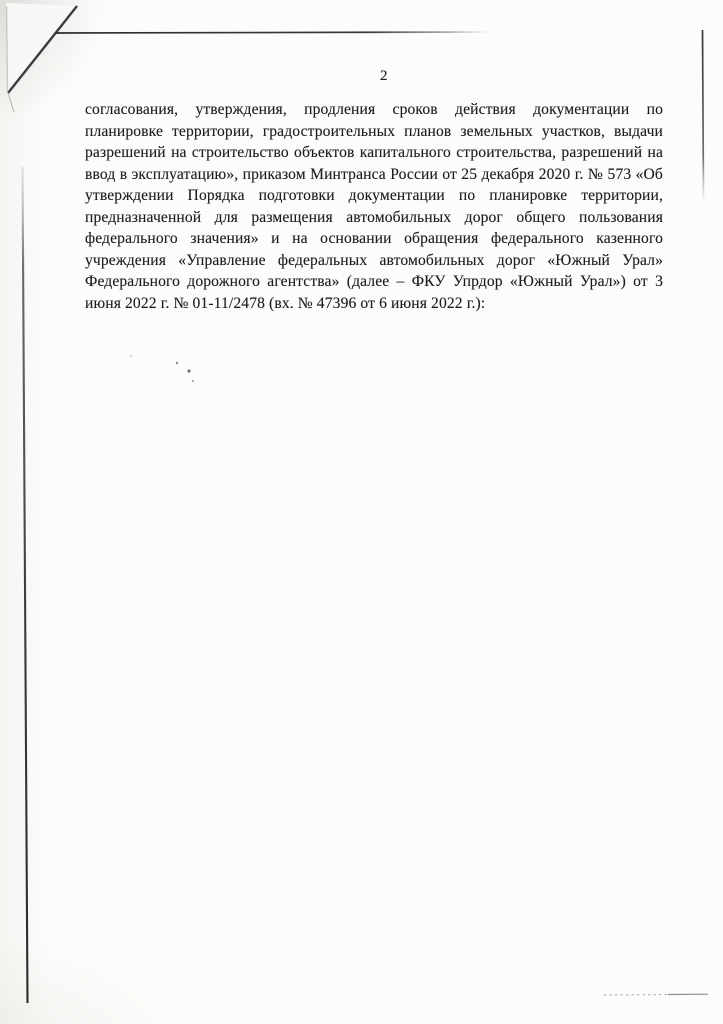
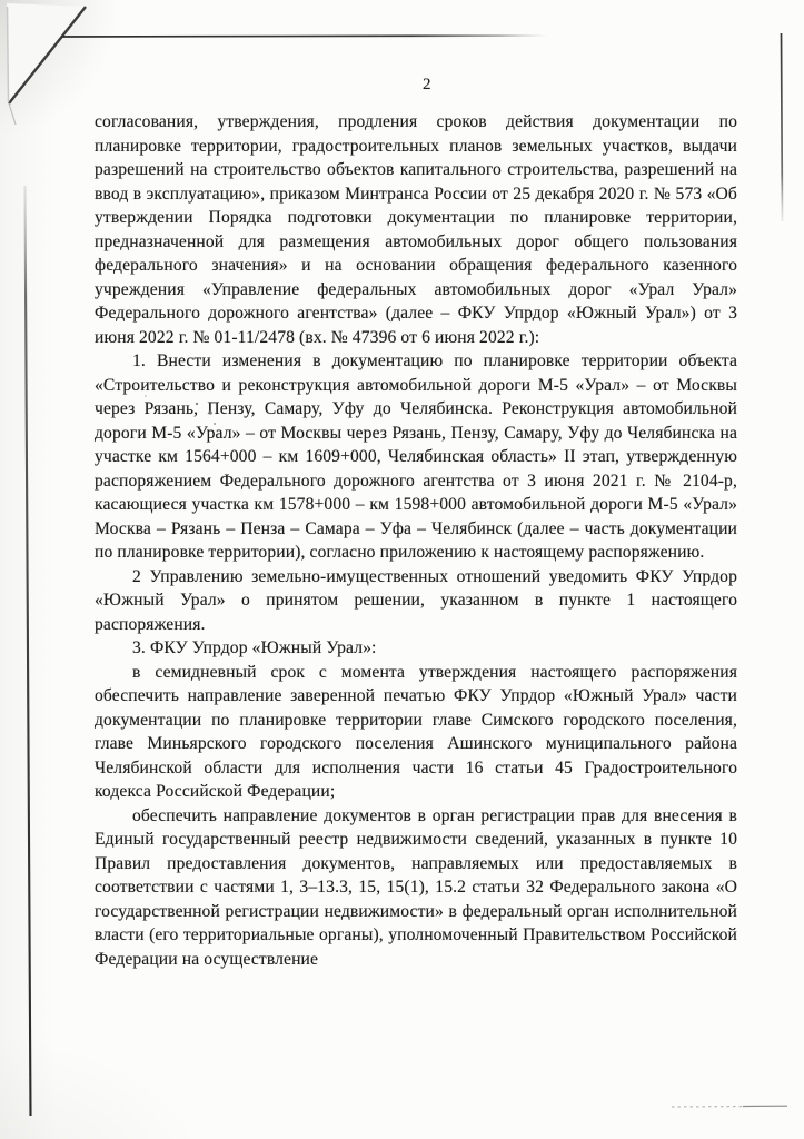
  2
- согласования, утверждения, продления сроков действия документации по планировке территории, градостроительных планов земельных участков, выдачи разрешений на строительство объектов капитального строительства, разрешений на ввод в эксплуатацию», приказом Минтранса России от 25 декабря 2020 г. № 573 «Об утверждении Порядка подготовки документации по планировке территории, предназначенной для размещения автомобильных дорог общего пользования федерального значения» и на основании обращения федерального казенного учреждения «Управление федеральных автомобильных дорог «Южный Урал» Федерального дорожного агентства» (далее – ФКУ Упрдор «Южный Урал») от 3 июня 2022 г. № 01-11/2478 (вх. № 47396 от 6 июня 2022 г.):
+ согласования, утверждения, продления сроков действия документации по планировке территории, градостроительных планов земельных участков, выдачи разрешений на строительство объектов капитального строительства, разрешений на ввод в эксплуатацию», приказом Минтранса России от 25 декабря 2020 г. № 573 «Об утверждении Порядка подготовки документации по планировке территории, предназначенной для размещения автомобильных дорог общего пользования федерального значения» и на основании обращения федерального казенного учреждения «Управление федеральных автомобильных дорог «Урал Урал» Федерального дорожного агентства» (далее – ФКУ Упрдор «Южный Урал») от 3 июня 2022 г. № 01-11/2478 (вх. № 47396 от 6 июня 2022 г.):
+ 1. Внести изменения в документацию по планировке территории объекта «Строительство и реконструкция автомобильной дороги М-5 «Урал» – от Москвы через Рязань, Пензу, Самару, Уфу до Челябинска. Реконструкция автомобильной дороги М-5 «Урал» – от Москвы через Рязань, Пензу, Самару, Уфу до Челябинска на участке км 1564+000 – км 1609+000, Челябинская область» II этап, утвержденную распоряжением Федерального дорожного агентства от 3 июня 2021 г. № 2104-р, касающиеся участка км 1578+000 – км 1598+000 автомобильной дороги М-5 «Урал» Москва – Рязань – Пенза – Самара – Уфа – Челябинск (далее – часть документации по планировке территории), согласно приложению к настоящему распоряжению.
+ 2 Управлению земельно-имущественных отношений уведомить ФКУ Упрдор «Южный Урал» о принятом решении, указанном в пункте 1 настоящего распоряжения.
+ 3. ФКУ Упрдор «Южный Урал»:
+ в семидневный срок с момента утверждения настоящего распоряжения обеспечить направление заверенной печатью ФКУ Упрдор «Южный Урал» части документации по планировке территории главе Симского городского поселения, главе Миньярского городского поселения Ашинского муниципального района Челябинской области для исполнения части 16 статьи 45 Градостроительного кодекса Российской Федерации;
+ обеспечить направление документов в орган регистрации прав для внесения в Единый государственный реестр недвижимости сведений, указанных в пункте 10 Правил предоставления документов, направляемых или предоставляемых в соответствии с частями 1, 3–13.3, 15, 15(1), 15.2 статьи 32 Федерального закона «О государственной регистрации недвижимости» в федеральный орган исполнительной власти (его территориальные органы), уполномоченный Правительством Российской Федерации на осуществление
